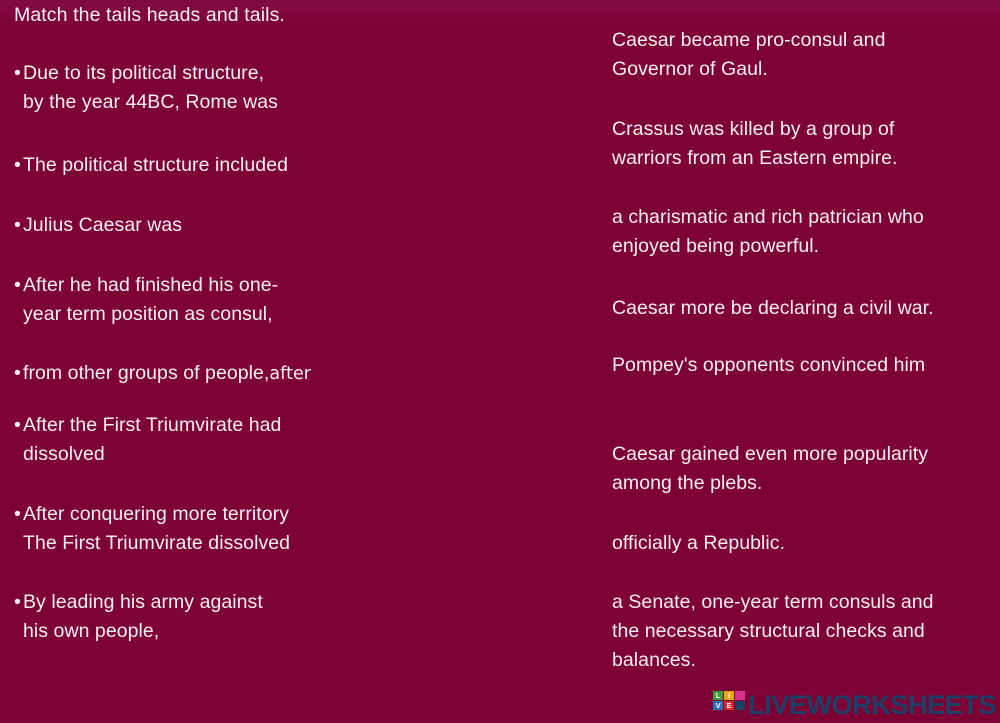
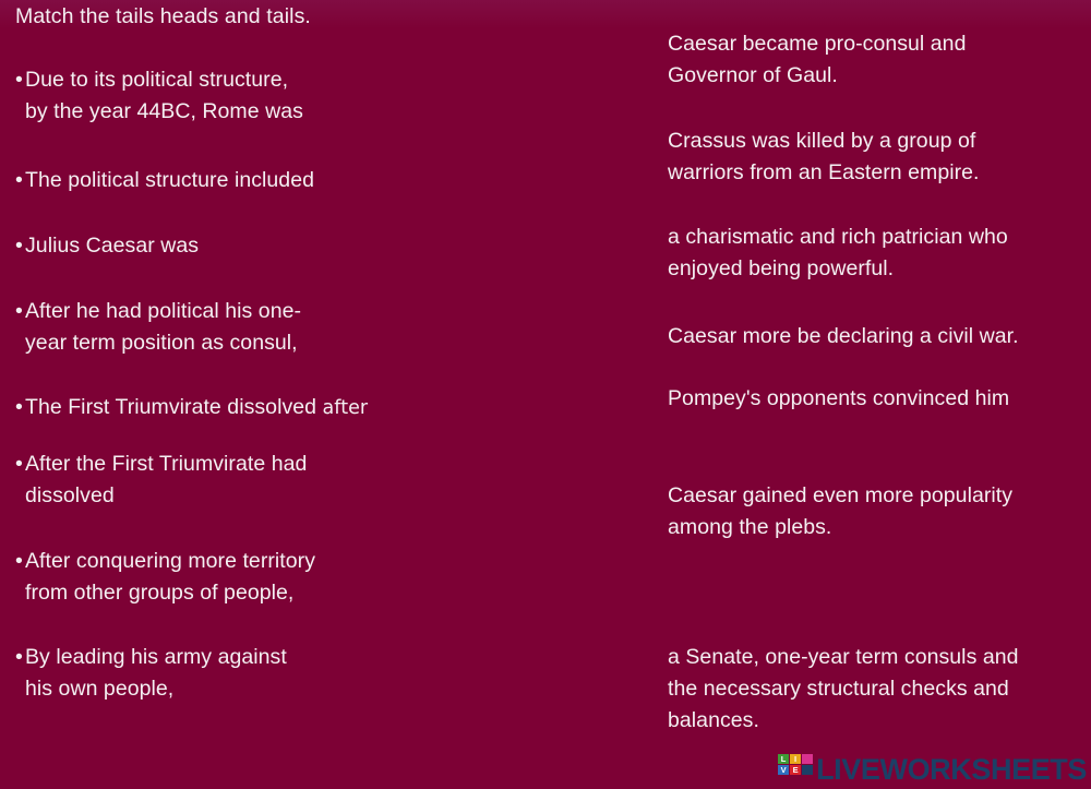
  Match the tails heads and tails.
  •
  Due to its political structure,
  by the year 44BC, Rome was
  •
  The political structure included
  •
  Julius Caesar was
  •
- After he had finished his one-
+ After he had political his one-
  year term position as consul,
  •
- from other groups of people,after
+ The First Triumvirate dissolved after
  •
  After the First Triumvirate had
  dissolved
  •
  After conquering more territory
- The First Triumvirate dissolved
+ from other groups of people,
  •
  By leading his army against
  his own people,
  Caesar became pro-consul and
  Governor of Gaul.
  Crassus was killed by a group of
  warriors from an Eastern empire.
  a charismatic and rich patrician who
  enjoyed being powerful.
  Caesar more be declaring a civil war.
  Pompey's opponents convinced him
  Caesar gained even more popularity
  among the plebs.
- officially a Republic.
  a Senate, one-year term consuls and
  the necessary structural checks and
  balances.
  L
  I
  V
  E
  LIVEWORKSHEETS
